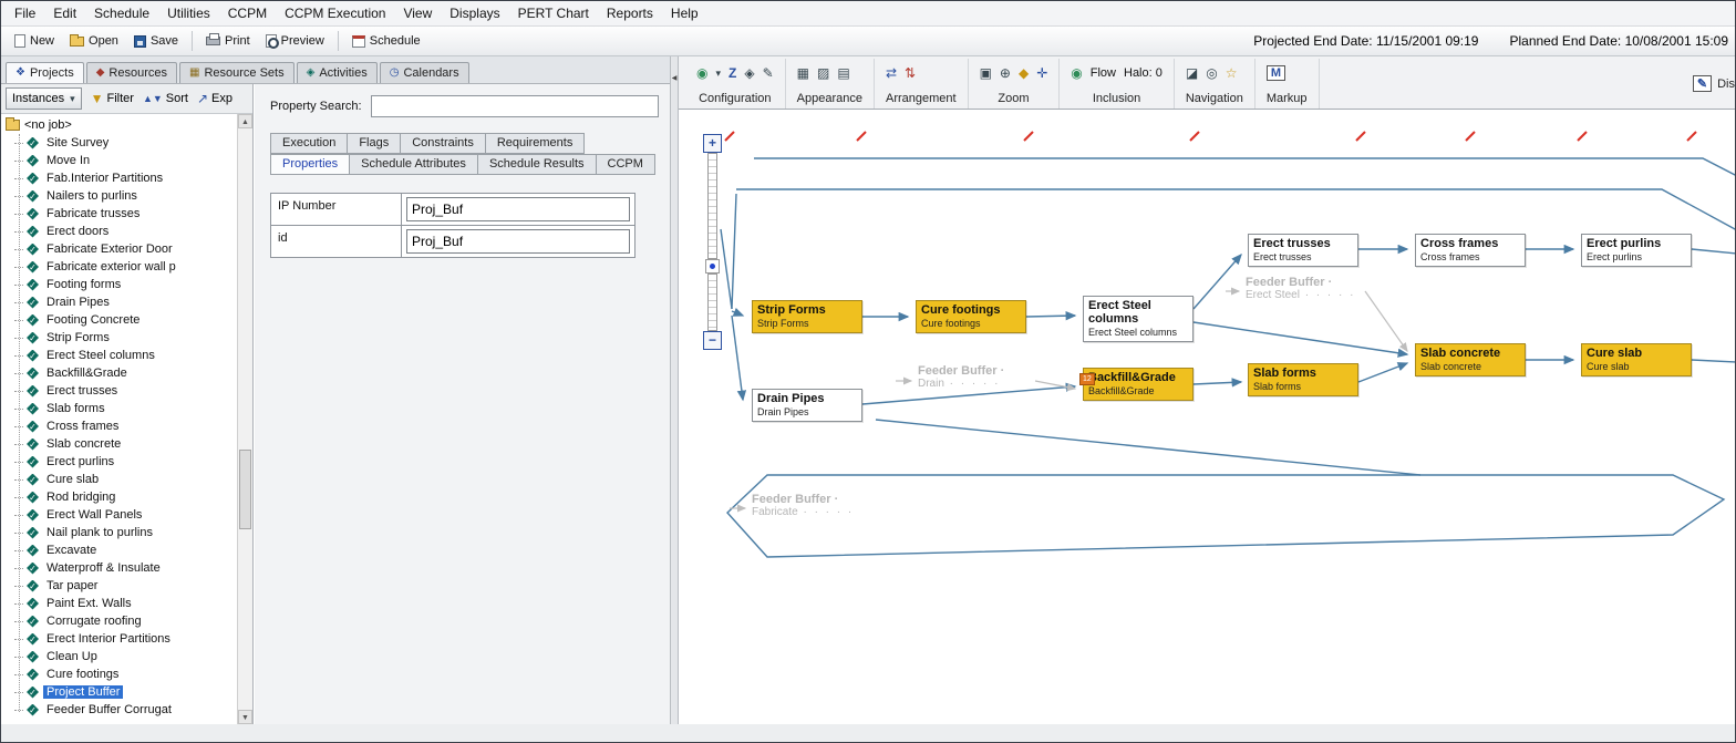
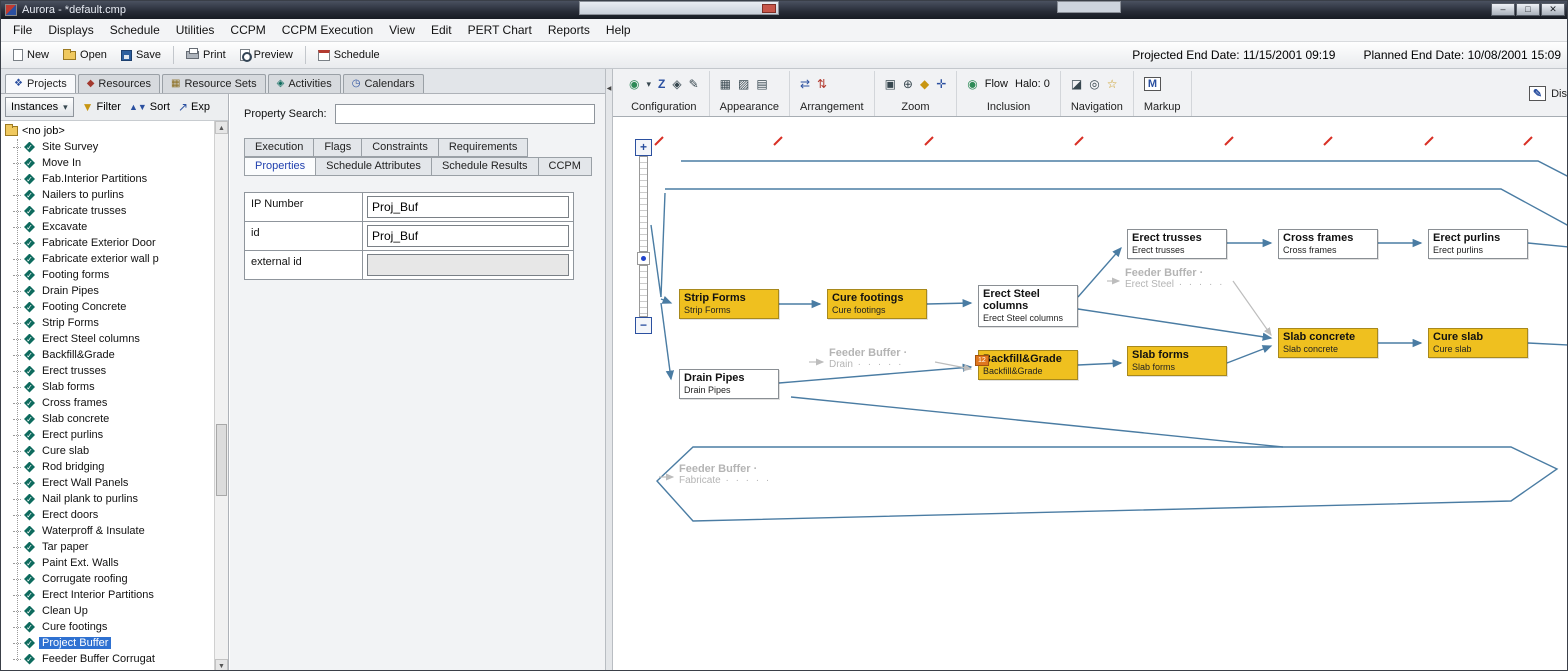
+ Aurora - *default.cmp
+ –
+ □
+ ✕
  File
- Edit
+ Displays
  Schedule
  Utilities
  CCPM
  CCPM Execution
  View
- Displays
+ Edit
  PERT Chart
  Reports
  Help
  New
  Open
  Save
  Print
  Preview
  Schedule
  Projected End Date: 11/15/2001 09:19
  Planned End Date: 10/08/2001 15:09
  ❖
  Projects
  ◆
  Resources
  ▦
  Resource Sets
  ◈
  Activities
  ◷
  Calendars
  Instances
  ▾
  ▼
  Filter
  ▲▼
  Sort
  ↗
  Exp
  <no job>
  Site Survey
  Move In
  Fab.Interior Partitions
  Nailers to purlins
  Fabricate trusses
- Erect doors
+ Excavate
  Fabricate Exterior Door
  Fabricate exterior wall p
  Footing forms
  Drain Pipes
  Footing Concrete
  Strip Forms
  Erect Steel columns
  Backfill&Grade
  Erect trusses
  Slab forms
  Cross frames
  Slab concrete
  Erect purlins
  Cure slab
  Rod bridging
  Erect Wall Panels
  Nail plank to purlins
- Excavate
+ Erect doors
  Waterproff & Insulate
  Tar paper
  Paint Ext. Walls
  Corrugate roofing
  Erect Interior Partitions
  Clean Up
  Cure footings
  Project Buffer
  Feeder Buffer Corrugat
  Property Search:
  Execution
  Flags
  Constraints
  Requirements
  Properties
  Schedule Attributes
  Schedule Results
  CCPM
  IP Number
  Proj_Buf
  id
  Proj_Buf
+ external id
  ◉
  ▾
  Z
  ◈
  ✎
  Configuration
  ▦
  ▨
  ▤
  Appearance
  ⇄
  ⇅
  Arrangement
  ▣
  ⊕
  ◆
  ✛
  Zoom
  ◉
  Flow
  Halo: 0
  Inclusion
  ◪
  ◎
  ☆
  Navigation
  M
  Markup
  ✎
  Dis
  +
  −
  Strip Forms
  Strip Forms
  Cure footings
  Cure footings
  Erect Steel columns
  Erect Steel columns
  Erect trusses
  Erect trusses
  Cross frames
  Cross frames
  Erect purlins
  Erect purlins
  Drain Pipes
  Drain Pipes
  ackfill&Grade
  Backfill&Grade
  Slab forms
  Slab forms
  Slab concrete
  Slab concrete
  Cure slab
  Cure slab
  Feeder Buffer
  Erect Steel
  Feeder Buffer
  Drain
  Feeder Buffer
  Fabricate
